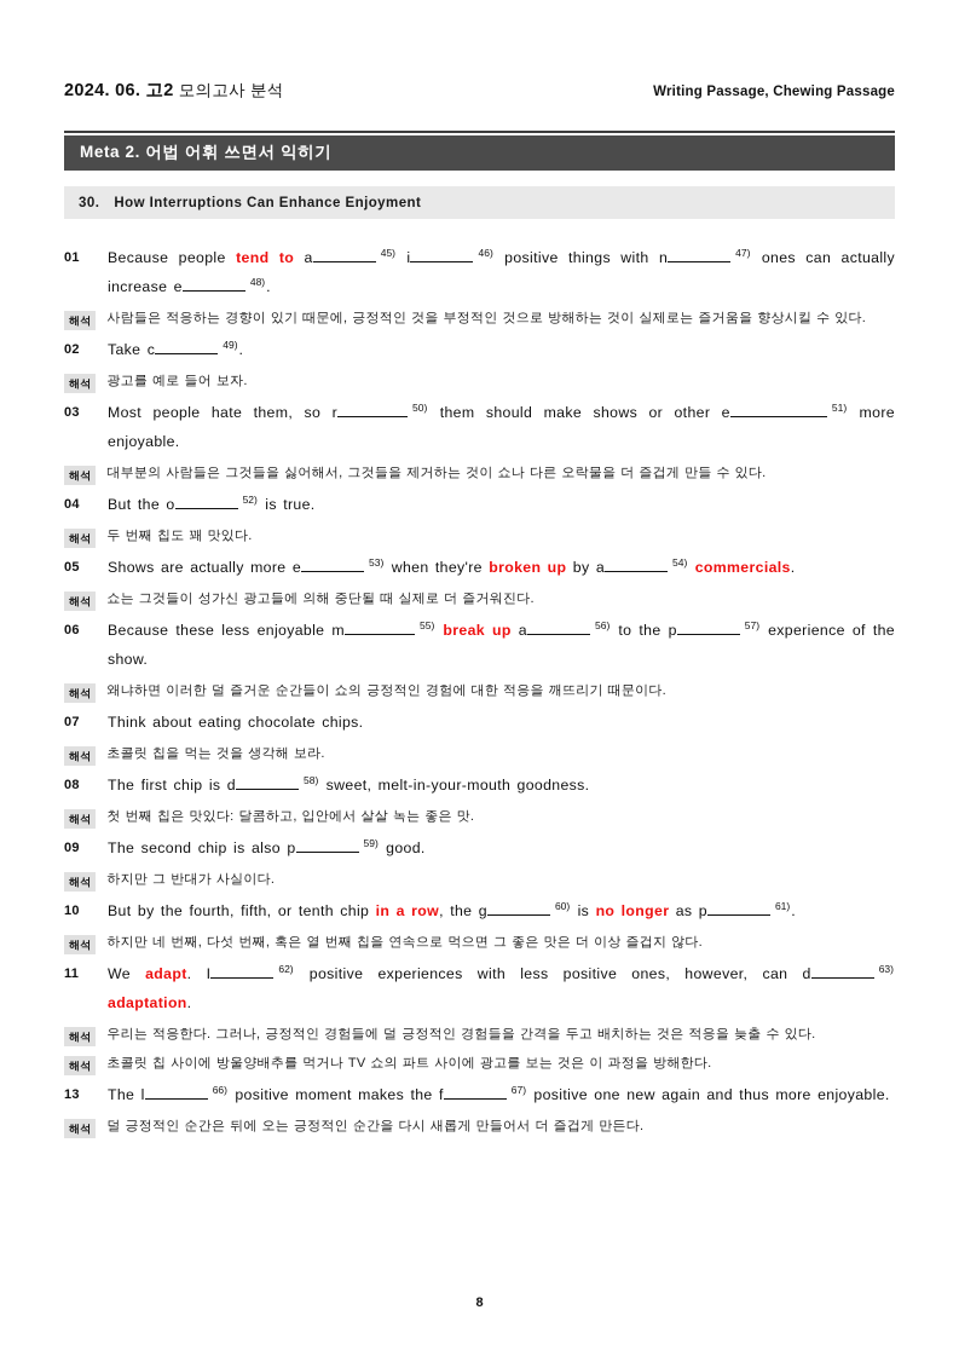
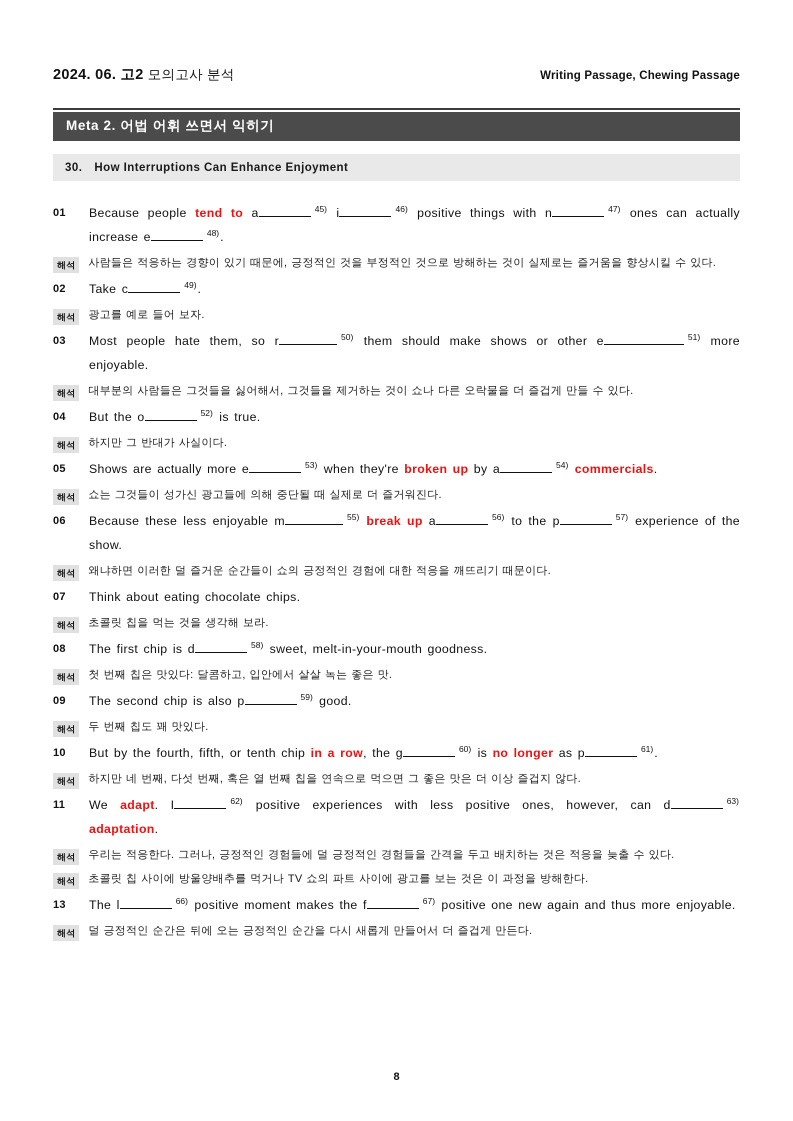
  2024. 06. 고2 모의고사 분석
  Writing Passage, Chewing Passage
  Meta 2. 어법 어휘 쓰면서 익히기
  30.
  How Interruptions Can Enhance Enjoyment
  01
  Because people tend to a 45) i 46) positive things with n 47) ones can actually increase e 48).
  해석
  사람들은 적응하는 경향이 있기 때문에, 긍정적인 것을 부정적인 것으로 방해하는 것이 실제로는 즐거움을 향상시킬 수 있다.
  02
  Take c 49).
  해석
  광고를 예로 들어 보자.
  03
  Most people hate them, so r 50) them should make shows or other e 51) more enjoyable.
  해석
  대부분의 사람들은 그것들을 싫어해서, 그것들을 제거하는 것이 쇼나 다른 오락물을 더 즐겁게 만들 수 있다.
  04
  But the o 52) is true.
  해석
- 두 번째 칩도 꽤 맛있다.
+ 하지만 그 반대가 사실이다.
  05
  Shows are actually more e 53) when they're broken up by a 54) commercials.
  해석
  쇼는 그것들이 성가신 광고들에 의해 중단될 때 실제로 더 즐거워진다.
  06
  Because these less enjoyable m 55) break up a 56) to the p 57) experience of the show.
  해석
  왜냐하면 이러한 덜 즐거운 순간들이 쇼의 긍정적인 경험에 대한 적응을 깨뜨리기 때문이다.
  07
  Think about eating chocolate chips.
  해석
  초콜릿 칩을 먹는 것을 생각해 보라.
  08
  The first chip is d 58) sweet, melt-in-your-mouth goodness.
  해석
  첫 번째 칩은 맛있다: 달콤하고, 입안에서 살살 녹는 좋은 맛.
  09
  The second chip is also p 59) good.
  해석
- 하지만 그 반대가 사실이다.
+ 두 번째 칩도 꽤 맛있다.
  10
  But by the fourth, fifth, or tenth chip in a row, the g 60) is no longer as p 61).
  해석
  하지만 네 번째, 다섯 번째, 혹은 열 번째 칩을 연속으로 먹으면 그 좋은 맛은 더 이상 즐겁지 않다.
  11
  We adapt. I 62) positive experiences with less positive ones, however, can d 63) adaptation.
  해석
  우리는 적응한다. 그러나, 긍정적인 경험들에 덜 긍정적인 경험들을 간격을 두고 배치하는 것은 적응을 늦출 수 있다.
  해석
  초콜릿 칩 사이에 방울양배추를 먹거나 TV 쇼의 파트 사이에 광고를 보는 것은 이 과정을 방해한다.
  13
  The l 66) positive moment makes the f 67) positive one new again and thus more enjoyable.
  해석
  덜 긍정적인 순간은 뒤에 오는 긍정적인 순간을 다시 새롭게 만들어서 더 즐겁게 만든다.
  8
